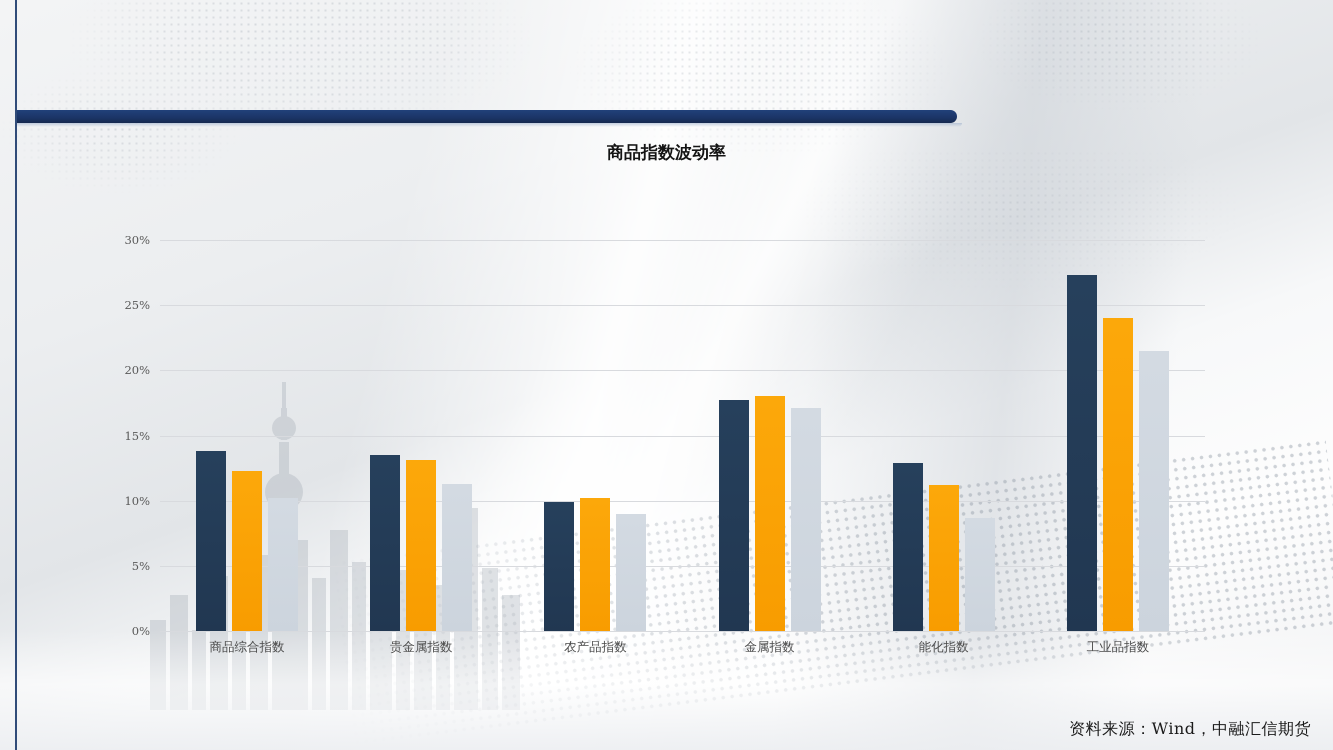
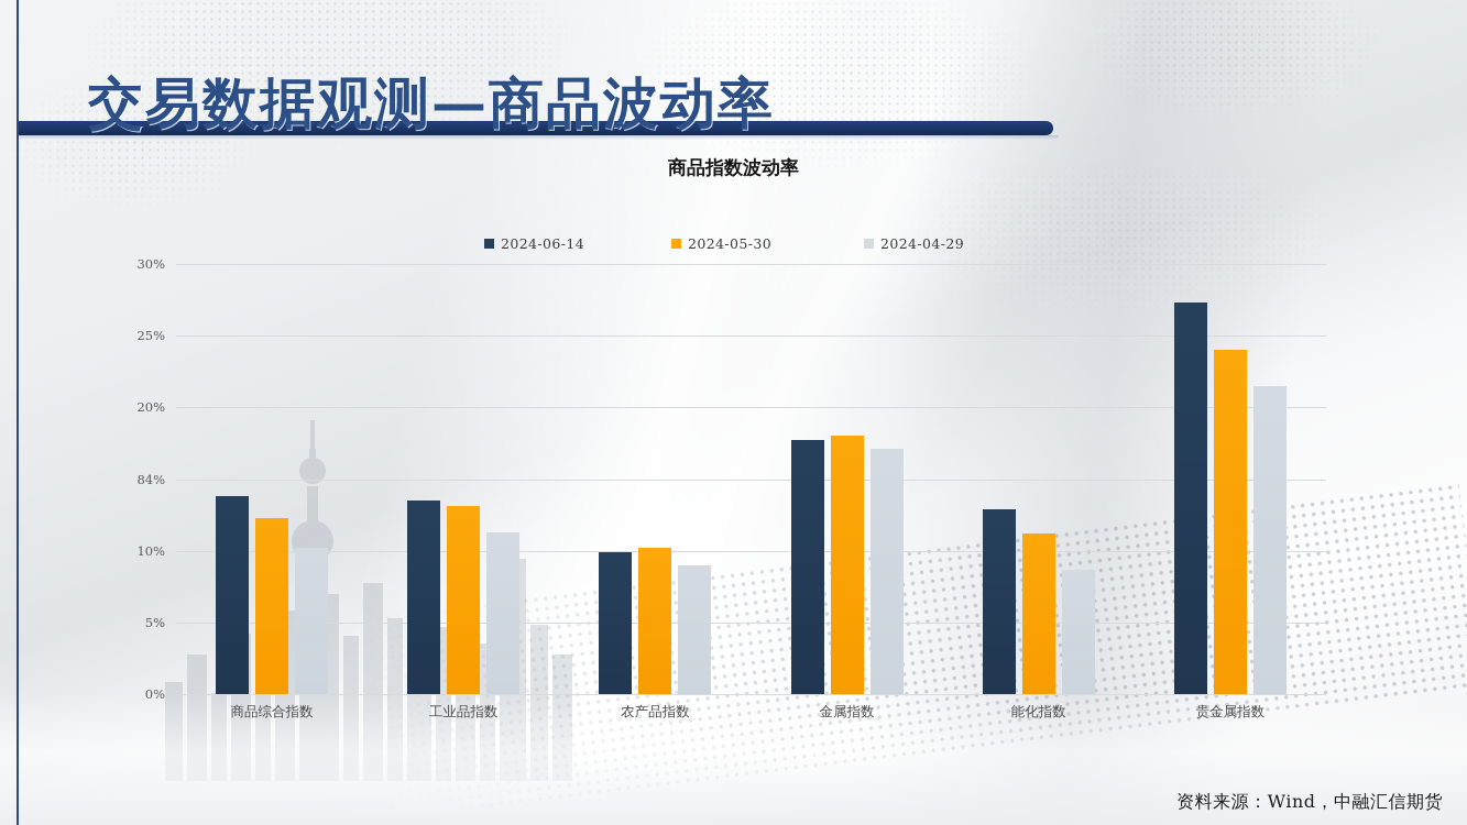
+ 交易数据观测—商品波动率
  商品指数波动率
+ 2024-06-14
+ 2024-05-30
+ 2024-04-29
  0%
  5%
  10%
- 15%
+ 84%
  20%
  25%
  30%
  商品综合指数
- 贵金属指数
+ 工业品指数
  农产品指数
  金属指数
  能化指数
- 工业品指数
+ 贵金属指数
  资料来源：Wind，中融汇信期货
